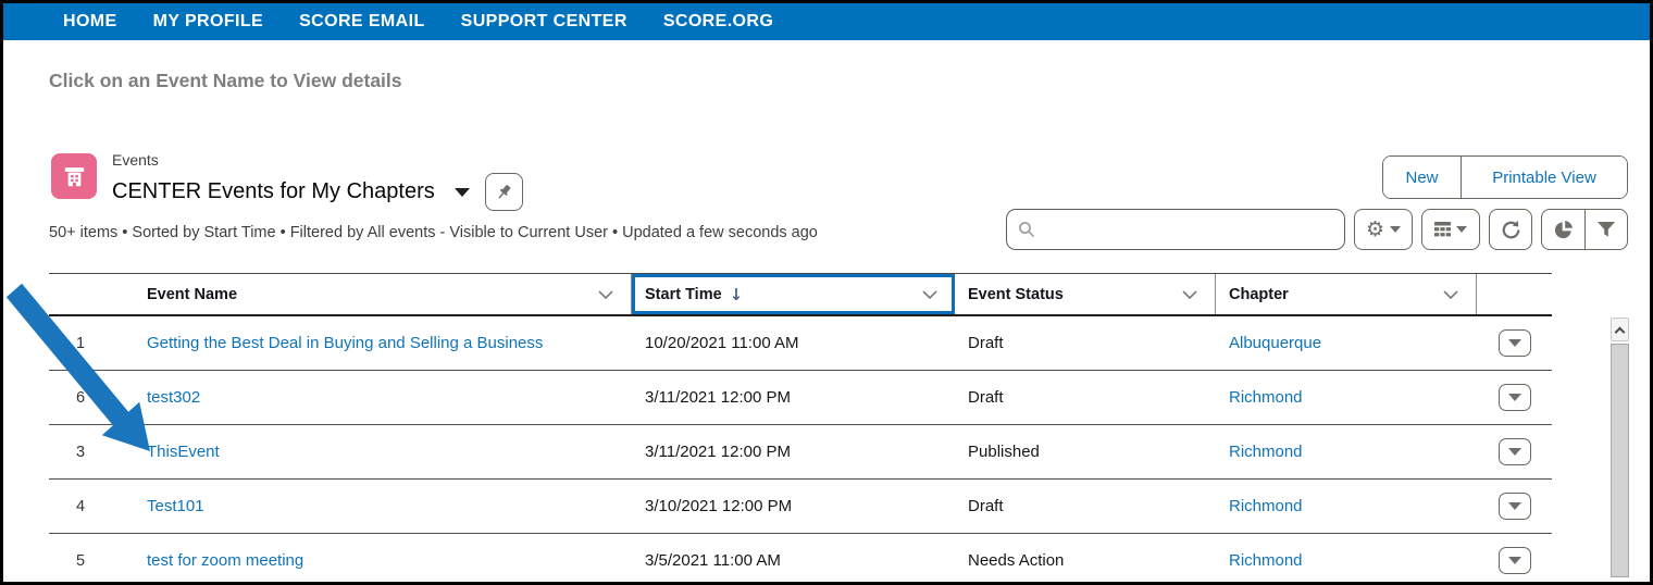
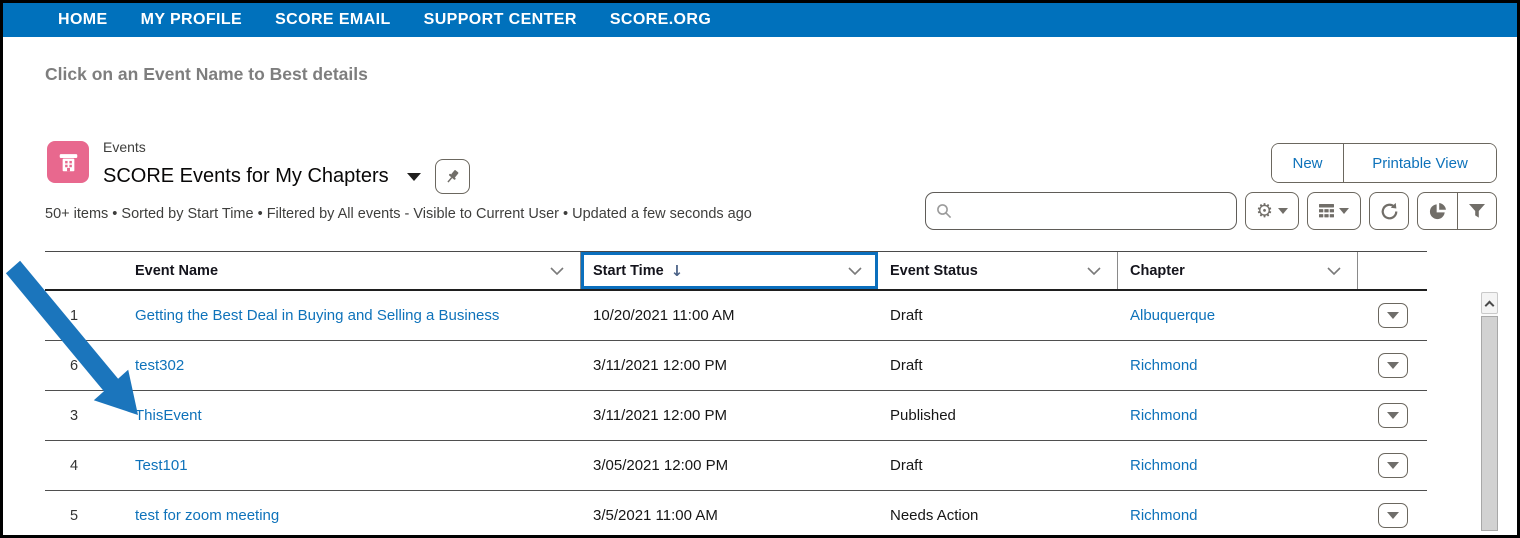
  HOME
  MY PROFILE
  SCORE EMAIL
  SUPPORT CENTER
  SCORE.ORG
- Click on an Event Name to View details
+ Click on an Event Name to Best details
  Events
- CENTER Events for My Chapters
+ SCORE Events for My Chapters
  50+ items • Sorted by Start Time • Filtered by All events - Visible to Current User • Updated a few seconds ago
  New
  Printable View
  ⚙
  Event Name
  Start Time
  ↓
  Event Status
  Chapter
  1
  Getting the Best Deal in Buying and Selling a Business
  10/20/2021 11:00 AM
  Draft
  Albuquerque
  6
  test302
  3/11/2021 12:00 PM
  Draft
  Richmond
  3
  ThisEvent
  3/11/2021 12:00 PM
  Published
  Richmond
  4
  Test101
- 3/10/2021 12:00 PM
+ 3/05/2021 12:00 PM
  Draft
  Richmond
  5
  test for zoom meeting
  3/5/2021 11:00 AM
  Needs Action
  Richmond
